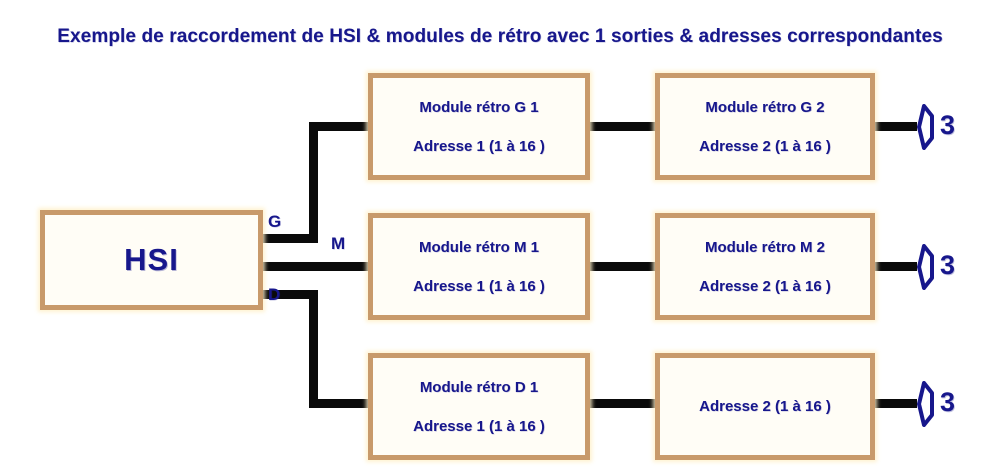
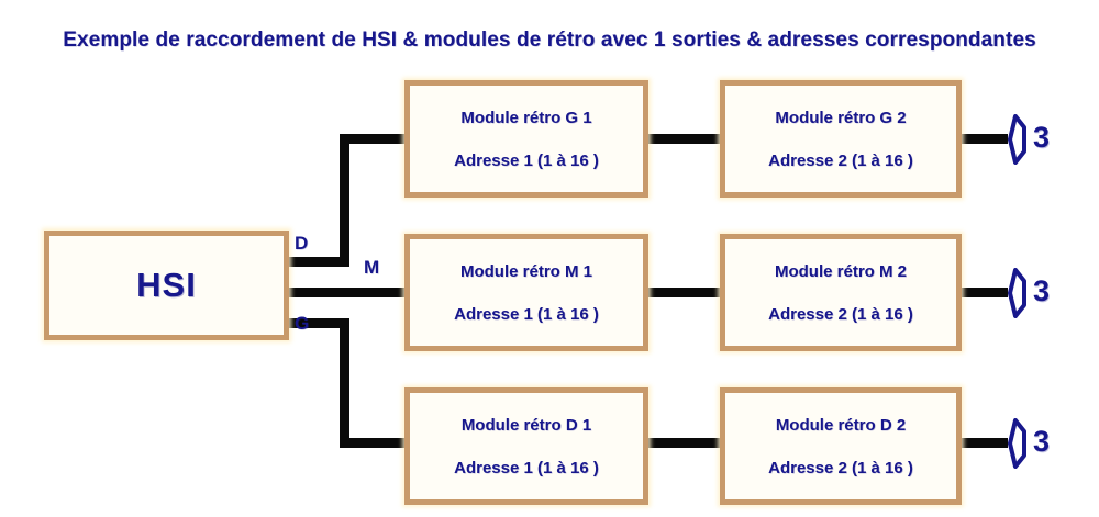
  Exemple de raccordement de HSI & modules de rétro avec 1 sorties & adresses correspondantes
  HSI
- G
+ D
  M
- D
+ G
  Module rétro G 1
  Adresse 1 (1 à 16 )
  Module rétro G 2
  Adresse 2 (1 à 16 )
  3
  Module rétro M 1
  Adresse 1 (1 à 16 )
  Module rétro M 2
  Adresse 2 (1 à 16 )
  3
  Module rétro D 1
  Adresse 1 (1 à 16 )
+ Module rétro D 2
  Adresse 2 (1 à 16 )
  3
